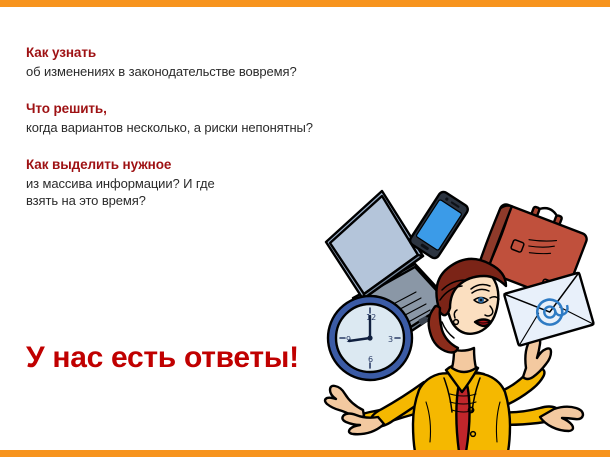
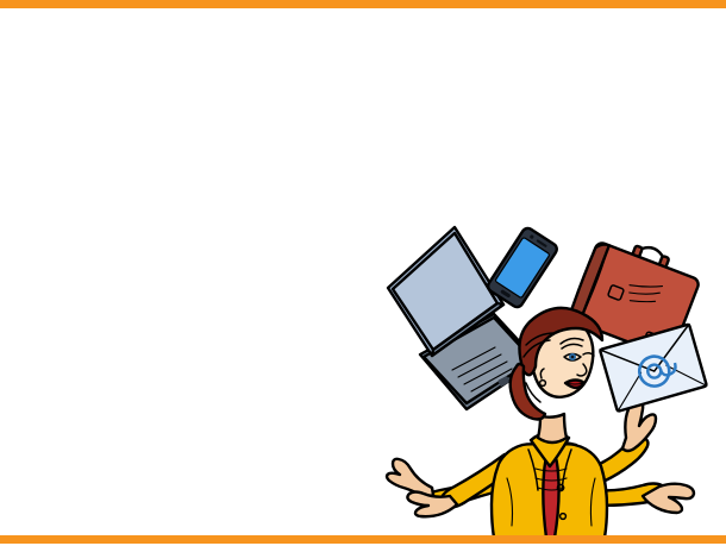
- Как узнать
- об изменениях в законодательстве вовремя?
- Что решить,
- когда вариантов несколько, а риски непонятны?
- Как выделить нужное
- из массива информации? И где
- взять на это время?
- У нас есть ответы!
- 12
- 3
- 6
- 9
